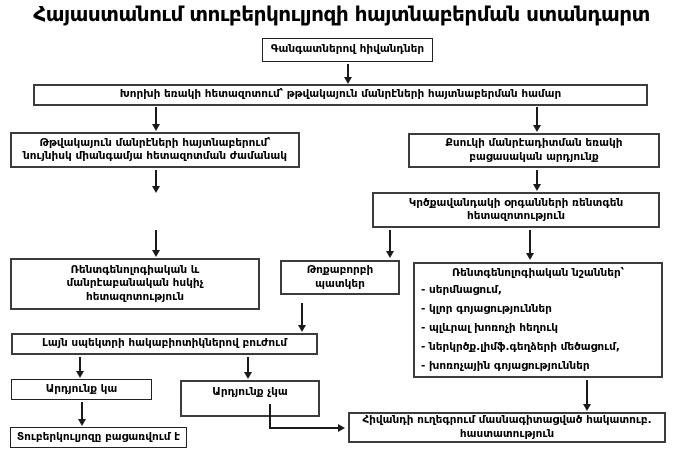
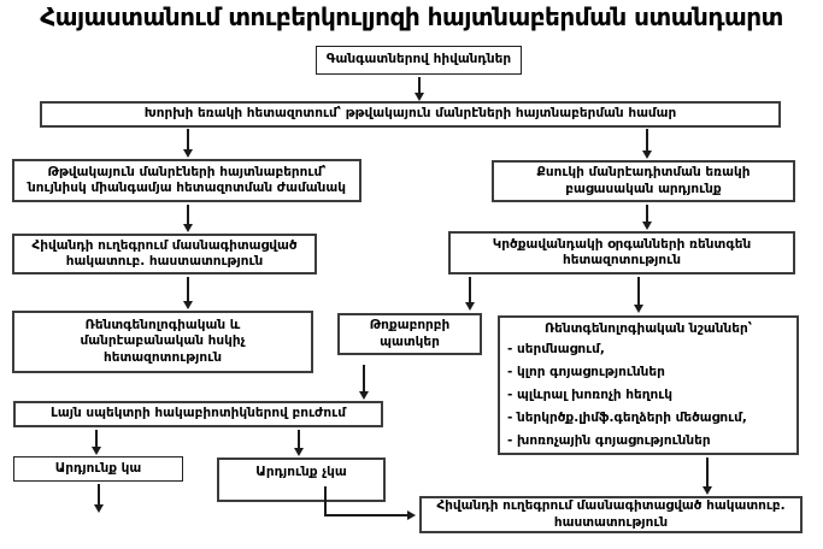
  Հայաստանում տուբերկուլյոզի հայտնաբերման ստանդարտ
  Գանգատներով հիվանդներ
  Խորխի եռակի հետազոտում՝ թթվակայուն մանրէների հայտնաբերման համար
  Թթվակայուն մանրէների հայտնաբերում՝
  նույնիսկ միանգամյա հետազոտման ժամանակ
  Քսուկի մանրէադիտման եռակի
  բացասական արդյունք
+ Հիվանդի ուղեգրում մասնագիտացված
+ հակատուբ. հաստատություն
  Կրծքավանդակի օրգանների ռենտգեն
  հետազոտություն
  Ռենտգենոլոգիական և
  մանրէաբանական հսկիչ
  հետազոտություն
  Թոքաբորբի
  պատկեր
  Ռենտգենոլոգիական նշաններ՝
  - սերմնացում,
  - կլոր գոյացություններ
  - պլևրալ խոռոչի հեղուկ
  - ներկրծք.լիմֆ.գեղձերի մեծացում,
  - խոռոչային գոյացություններ
  Լայն սպեկտրի հակաբիոտիկներով բուժում
  Արդյունք կա
  Արդյունք չկա
- Տուբերկուլյոզը բացառվում է
  Հիվանդի ուղեգրում մասնագիտացված հակատուբ.
  հաստատություն
